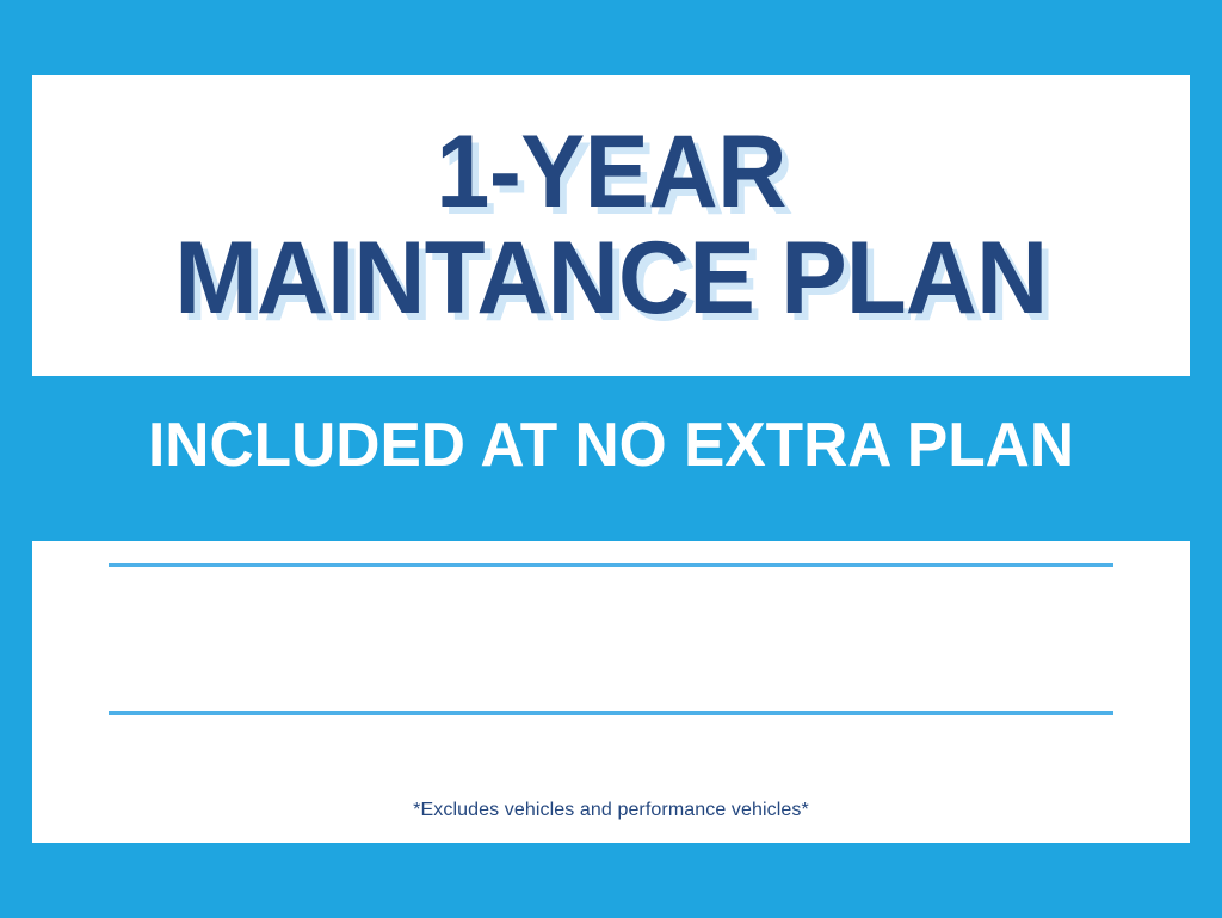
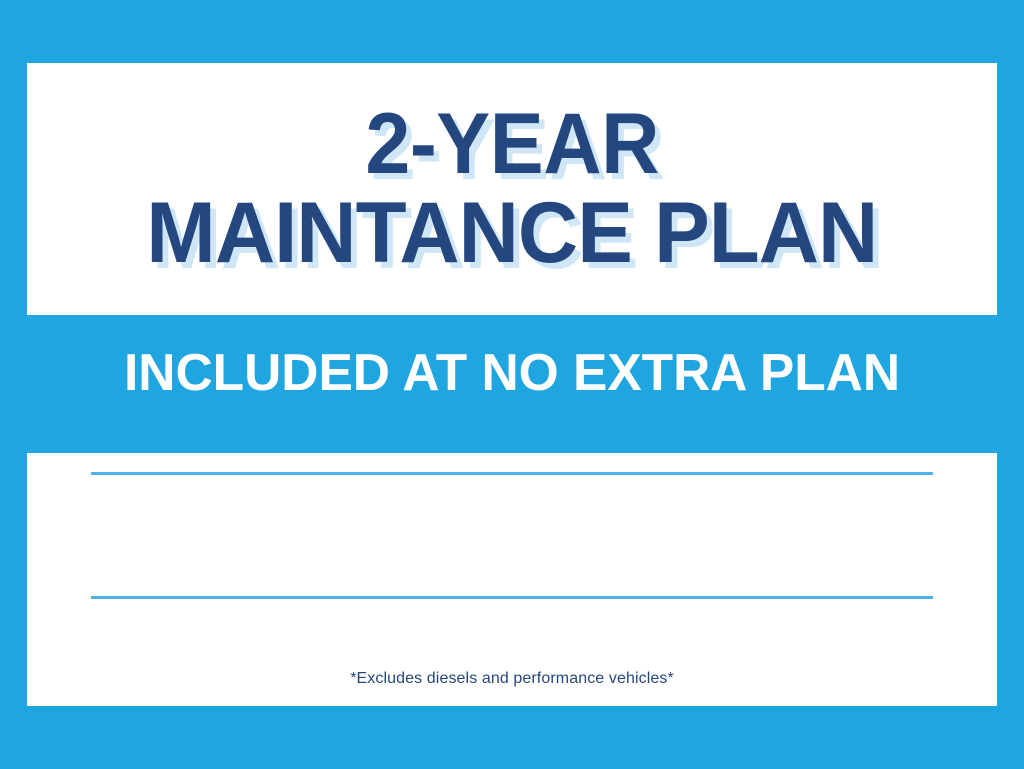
- 1-YEAR
+ 2-YEAR
  MAINTANCE PLAN
  INCLUDED AT NO EXTRA PLAN
- *Excludes vehicles and performance vehicles*
+ *Excludes diesels and performance vehicles*
